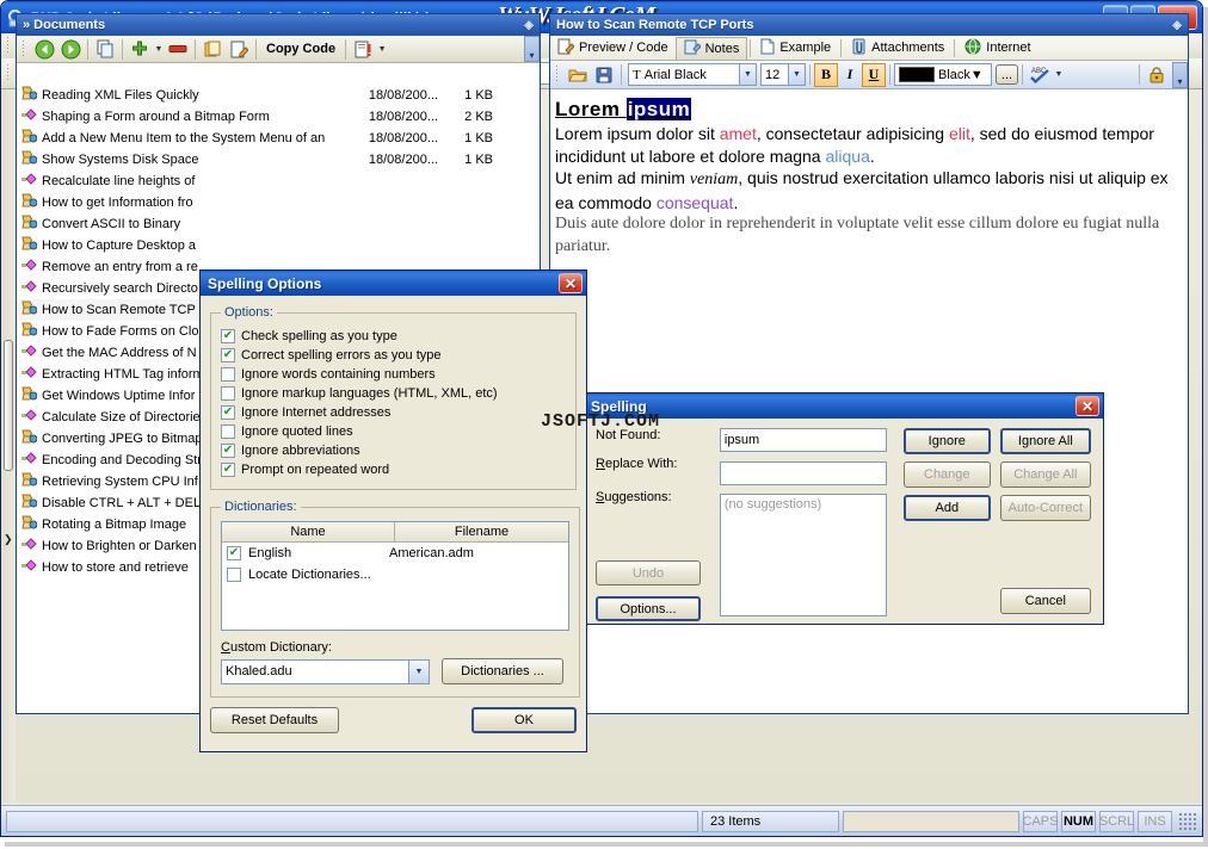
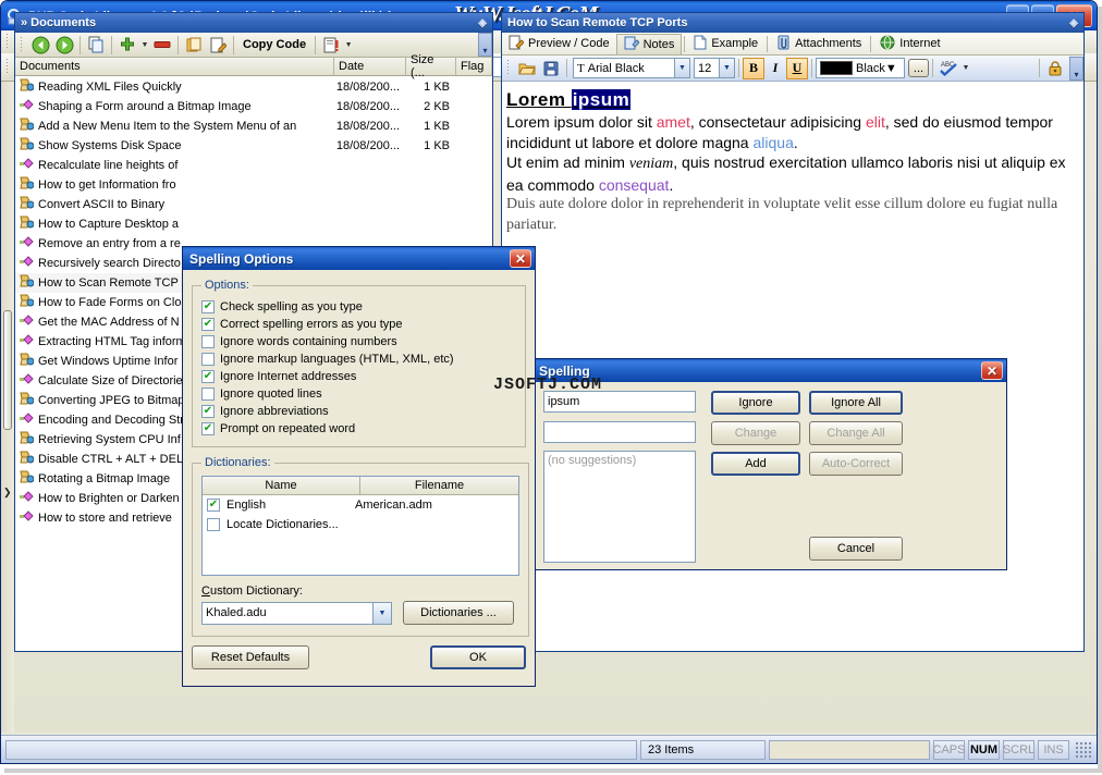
  ❯
  » Documents
  ◈
  Copy Code
  ▾
+ Documents
+ Date
+ Size (...
+ Flag
  Reading XML Files Quickly
  18/08/200...
  1 KB
- Shaping a Form around a Bitmap Form
+ Shaping a Form around a Bitmap Image
  18/08/200...
  2 KB
  Add a New Menu Item to the System Menu of an
  18/08/200...
  1 KB
  Show Systems Disk Space
  18/08/200...
  1 KB
  Recalculate line heights of
  How to get Information fro
  Convert ASCII to Binary
  How to Capture Desktop a
  Remove an entry from a re
  Recursively search Directo
  How to Scan Remote TCP
  How to Fade Forms on Clo
  Get the MAC Address of N
  Extracting HTML Tag infor
  Get Windows Uptime Infor
  Calculate Size of Directorie
  Converting JPEG to Bitma
  Encoding and Decoding St
  Retrieving System CPU Inf
  Disable CTRL + ALT + DEL
  Rotating a Bitmap Image
  How to Brighten or Darken
  How to store and retrieve
  How to Scan Remote TCP Ports
  ◈
  Preview / Code
  Notes
  Example
  Attachments
  Internet
  T
  Arial Black
  12
  B
  I
  U
  Black
  ▼
  ...
  ▾
  Lorem ipsum
  Lorem ipsum dolor sit amet, consectetaur adipisicing elit, sed do eiusmod tempor incididunt ut labore et dolore magna aliqua.
  Ut enim ad minim veniam, quis nostrud exercitation ullamco laboris nisi ut aliquip ex ea commodo consequat.
  Duis aute dolore dolor in reprehenderit in voluptate velit esse cillum dolore eu fugiat nulla pariatur.
  23 Items
  CAPS
  NUM
  SCRL
  INS
  Spelling
  ✕
- Not Found:
- Replace With:
- Suggestions:
- Undo
- Options...
  ipsum
  (no suggestions)
  Ignore
  Change
  Add
  Ignore All
  Change All
  Auto-Correct
  Cancel
  Spelling Options
  ✕
  Options:
  Check spelling as you type
  Correct spelling errors as you type
  Ignore words containing numbers
  Ignore markup languages (HTML, XML, etc)
  Ignore Internet addresses
  Ignore quoted lines
  Ignore abbreviations
  Prompt on repeated word
  Dictionaries:
  Name
  Filename
  English
  American.adm
  Locate Dictionaries...
  Custom Dictionary:
  Khaled.adu
  Dictionaries ...
  Reset Defaults
  OK
  JSOFTJ.COM
